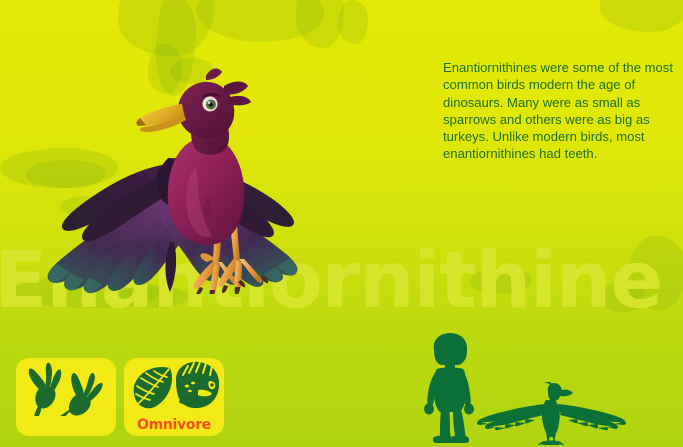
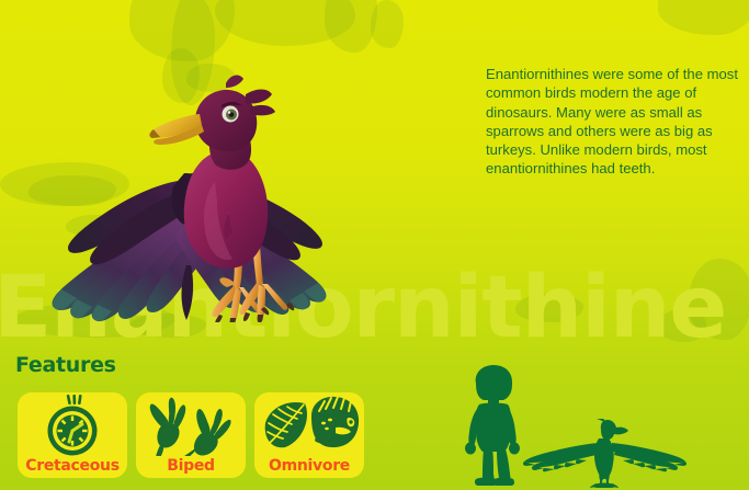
  Enornithine
  Enantiornithines were some of the most common birds modern the age of dinosaurs. Many were as small as sparrows and others were as big as turkeys. Unlike modern birds, most enantiornithines had teeth.
+ Features
+ Cretaceous
+ Biped
  Omnivore
